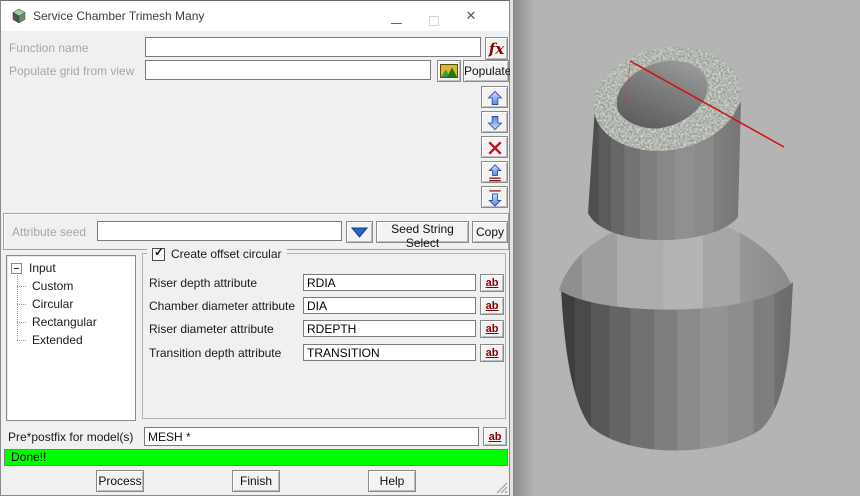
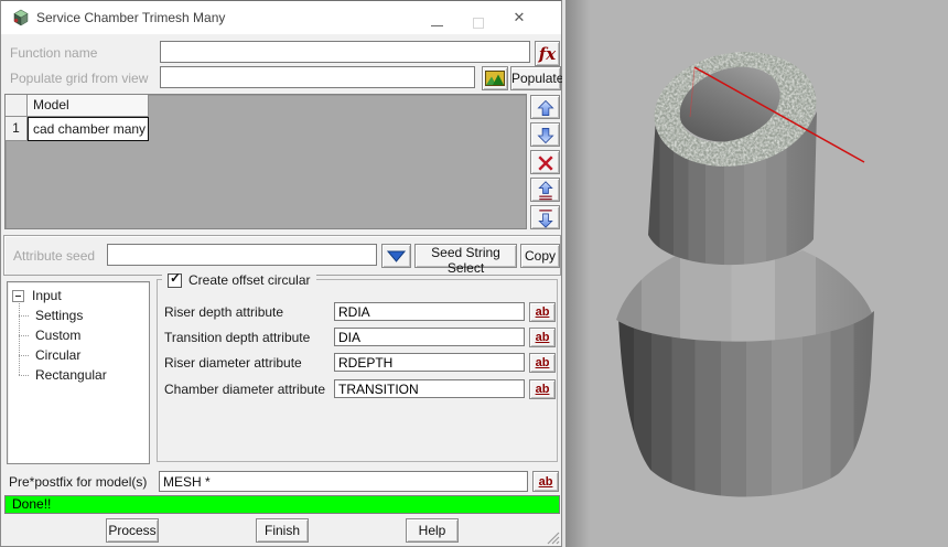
  Service Chamber Trimesh Many
  ✕
  Function name
  fx
  Populate grid from view
  Populate
+ Model
+ 1
+ cad chamber many
  Attribute seed
  Seed String Select
  Copy
  Input
+ Settings
  Custom
  Circular
  Rectangular
- Extended
  ✓
  Create offset circular
  Riser depth attribute
  RDIA
  ab
- Chamber diameter attribute
+ Transition depth attribute
  DIA
  ab
  Riser diameter attribute
  RDEPTH
  ab
- Transition depth attribute
+ Chamber diameter attribute
  TRANSITION
  ab
  Pre*postfix for model(s)
  MESH *
  ab
  Done!!
  Process
  Finish
  Help
